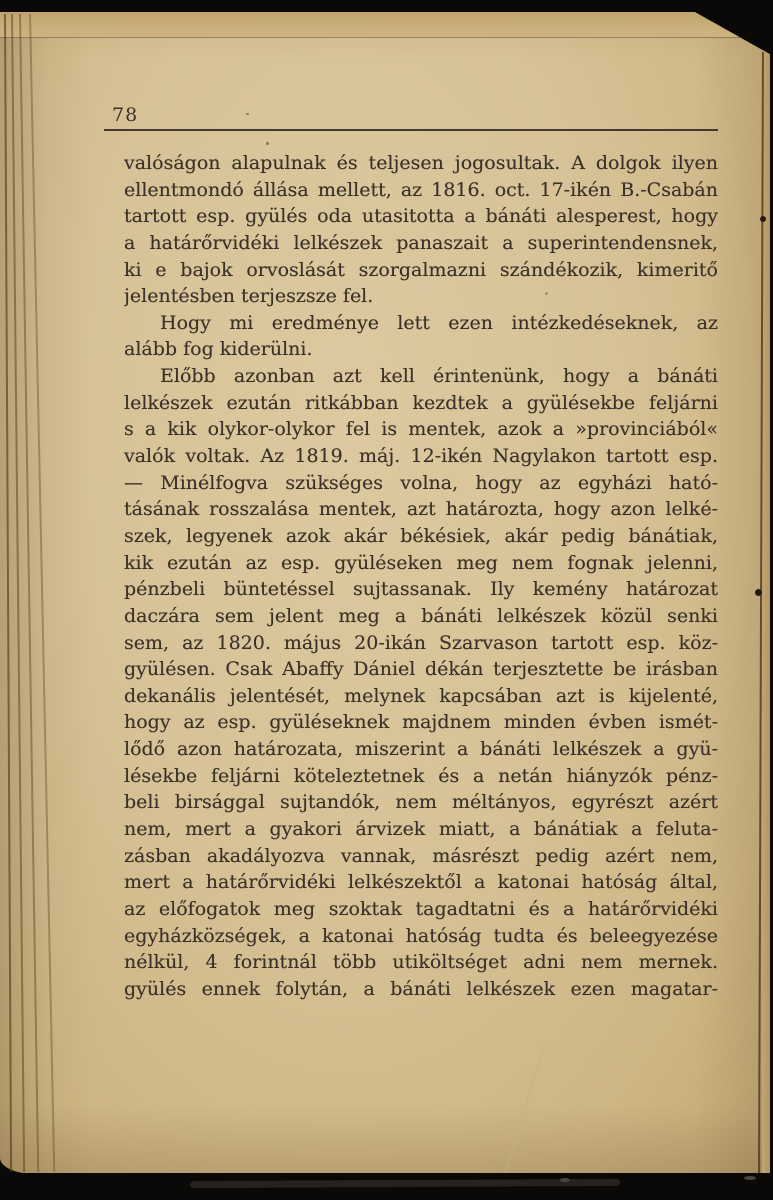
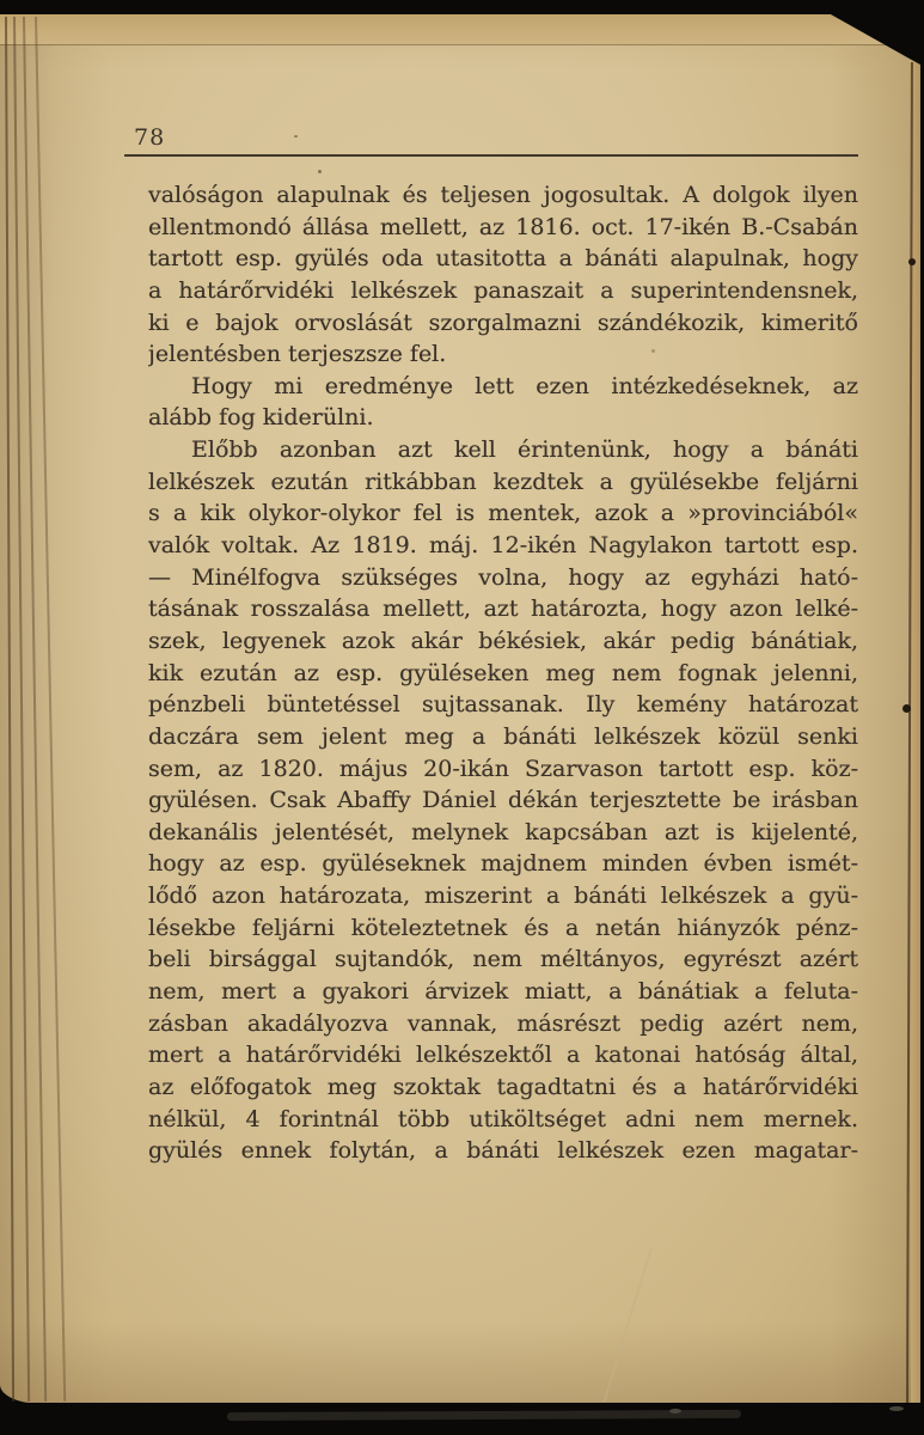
  78
  valóságon alapulnak és teljesen jogosultak. A dolgok ilyen
  ellentmondó állása mellett, az 1816. oct. 17-ikén B.-Csabán
- tartott esp. gyülés oda utasitotta a bánáti alesperest, hogy
+ tartott esp. gyülés oda utasitotta a bánáti alapulnak, hogy
  a határőrvidéki lelkészek panaszait a superintendensnek,
  ki e bajok orvoslását szorgalmazni szándékozik, kimeritő
  jelentésben terjeszsze fel.
  Hogy mi eredménye lett ezen intézkedéseknek, az
  alább fog kiderülni.
  Előbb azonban azt kell érintenünk, hogy a bánáti
  lelkészek ezután ritkábban kezdtek a gyülésekbe feljárni
  s a kik olykor-olykor fel is mentek, azok a »provinciából«
  valók voltak. Az 1819. máj. 12-ikén Nagylakon tartott esp.
  — Minélfogva szükséges volna, hogy az egyházi ható-
- tásának rosszalása mentek, azt határozta, hogy azon lelké-
+ tásának rosszalása mellett, azt határozta, hogy azon lelké-
  szek, legyenek azok akár békésiek, akár pedig bánátiak,
  kik ezután az esp. gyüléseken meg nem fognak jelenni,
  pénzbeli büntetéssel sujtassanak. Ily kemény határozat
  daczára sem jelent meg a bánáti lelkészek közül senki
  sem, az 1820. május 20-ikán Szarvason tartott esp. köz-
  gyülésen. Csak Abaffy Dániel dékán terjesztette be irásban
  dekanális jelentését, melynek kapcsában azt is kijelenté,
  hogy az esp. gyüléseknek majdnem minden évben ismét-
  lődő azon határozata, miszerint a bánáti lelkészek a gyü-
  lésekbe feljárni köteleztetnek és a netán hiányzók pénz-
  beli birsággal sujtandók, nem méltányos, egyrészt azért
  nem, mert a gyakori árvizek miatt, a bánátiak a feluta-
  zásban akadályozva vannak, másrészt pedig azért nem,
  mert a határőrvidéki lelkészektől a katonai hatóság által,
  az előfogatok meg szoktak tagadtatni és a határőrvidéki
- egyházközségek, a katonai hatóság tudta és beleegyezése
  nélkül, 4 forintnál több utiköltséget adni nem mernek.
  gyülés ennek folytán, a bánáti lelkészek ezen magatar-
